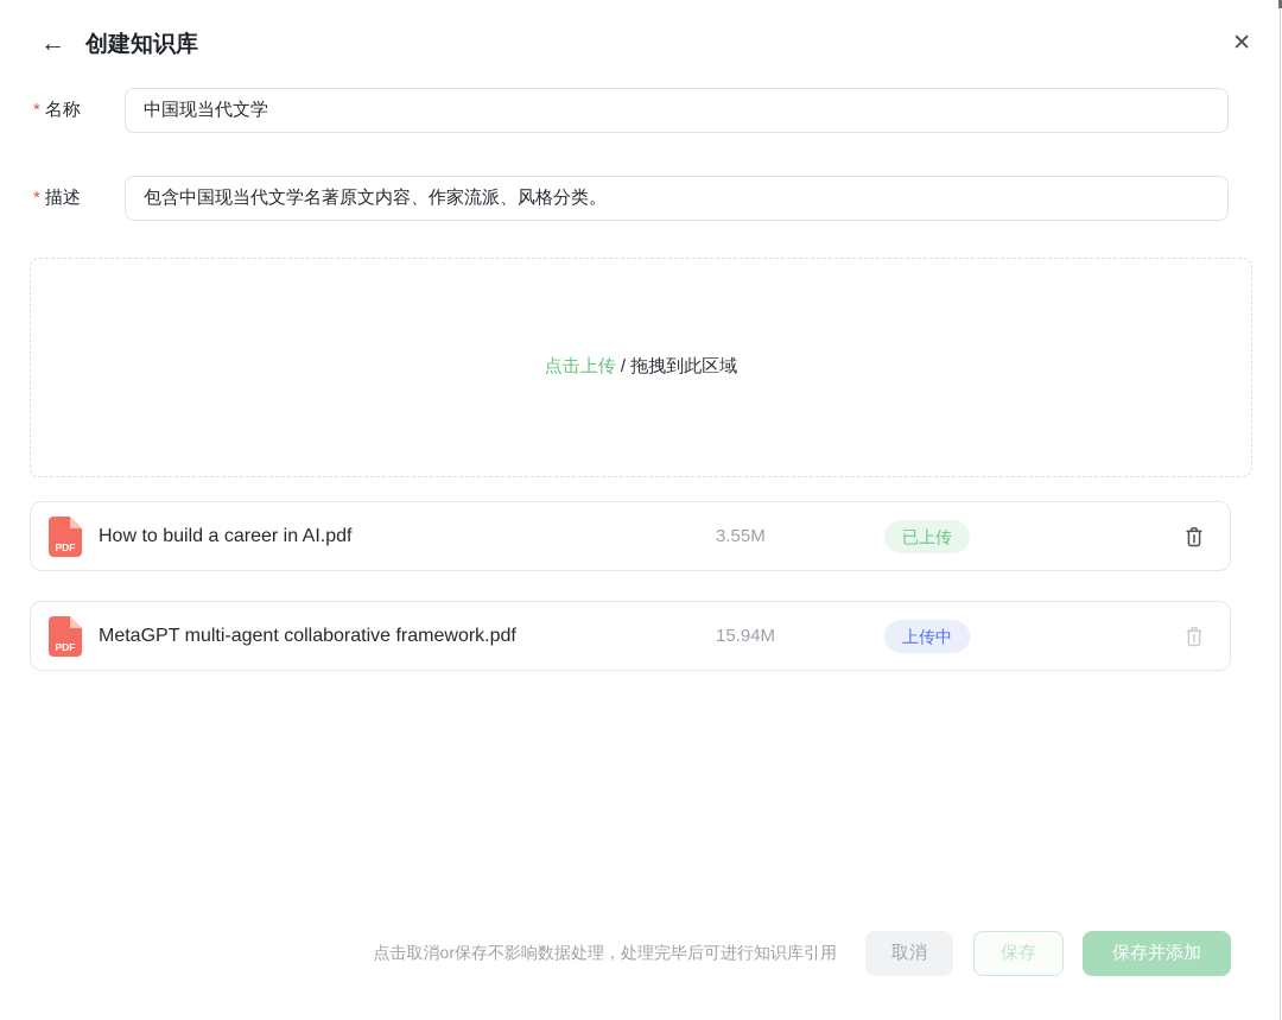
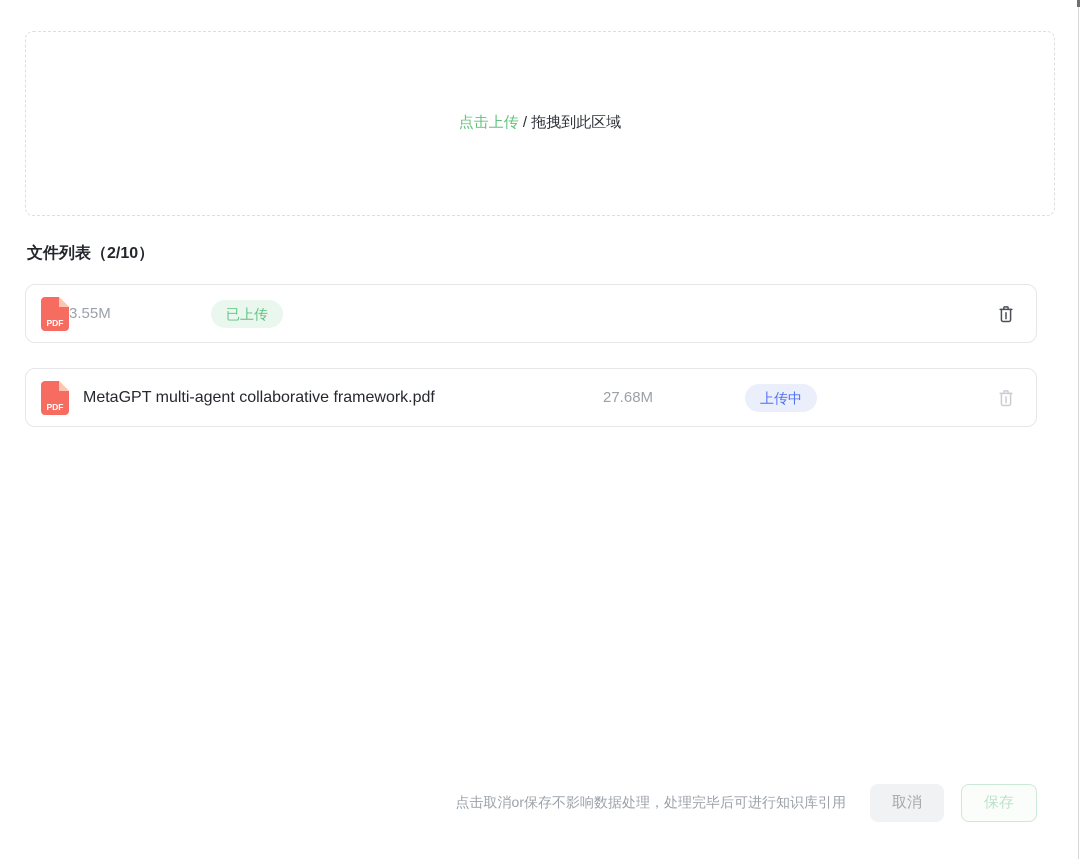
- ←
- 创建知识库
- ✕
- * 名称
- 中国现当代文学
- * 描述
- 包含中国现当代文学名著原文内容、作家流派、风格分类。
  点击上传 / 拖拽到此区域
+ 文件列表（2/10）
  PDF
- How to build a career in AI.pdf
  3.55M
  已上传
  PDF
  MetaGPT multi-agent collaborative framework.pdf
- 15.94M
+ 27.68M
  上传中
  点击取消or保存不影响数据处理，处理完毕后可进行知识库引用
  取消
  保存
- 保存并添加
